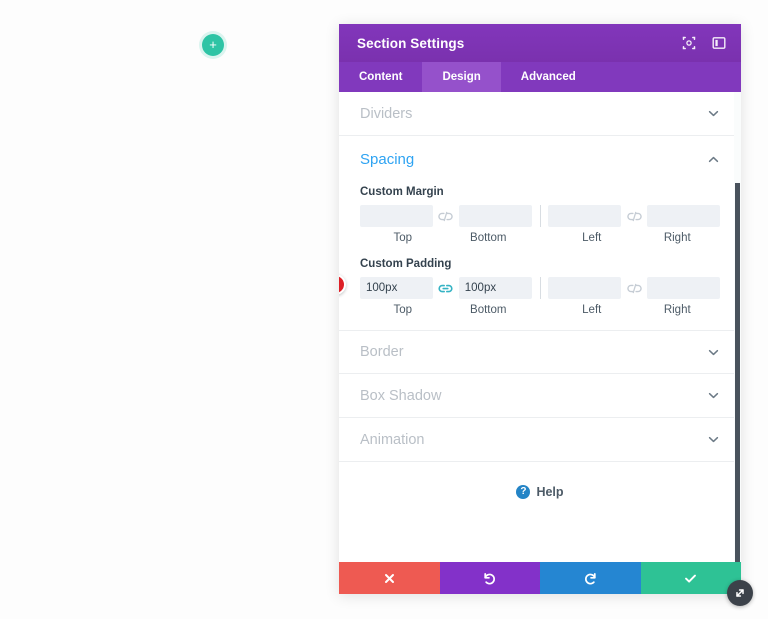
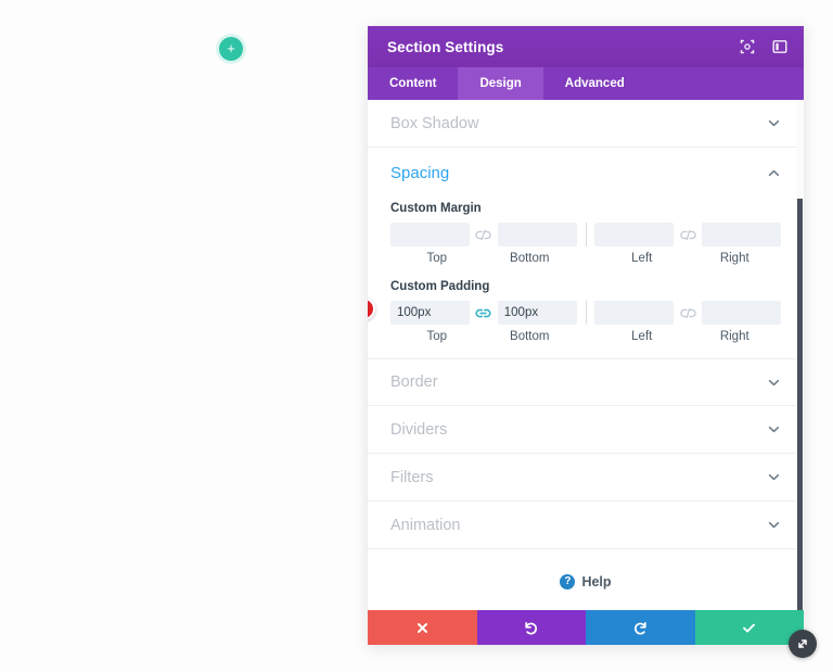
  +
  Section Settings
  Content
  Design
  Advanced
- Dividers
+ Box Shadow
  Spacing
  Custom Margin
  Top
  Bottom
  Left
  Right
  Custom Padding
  100px
  100px
  Top
  Bottom
  Left
  Right
  Border
- Box Shadow
+ Dividers
+ Filters
  Animation
  ?
  Help
